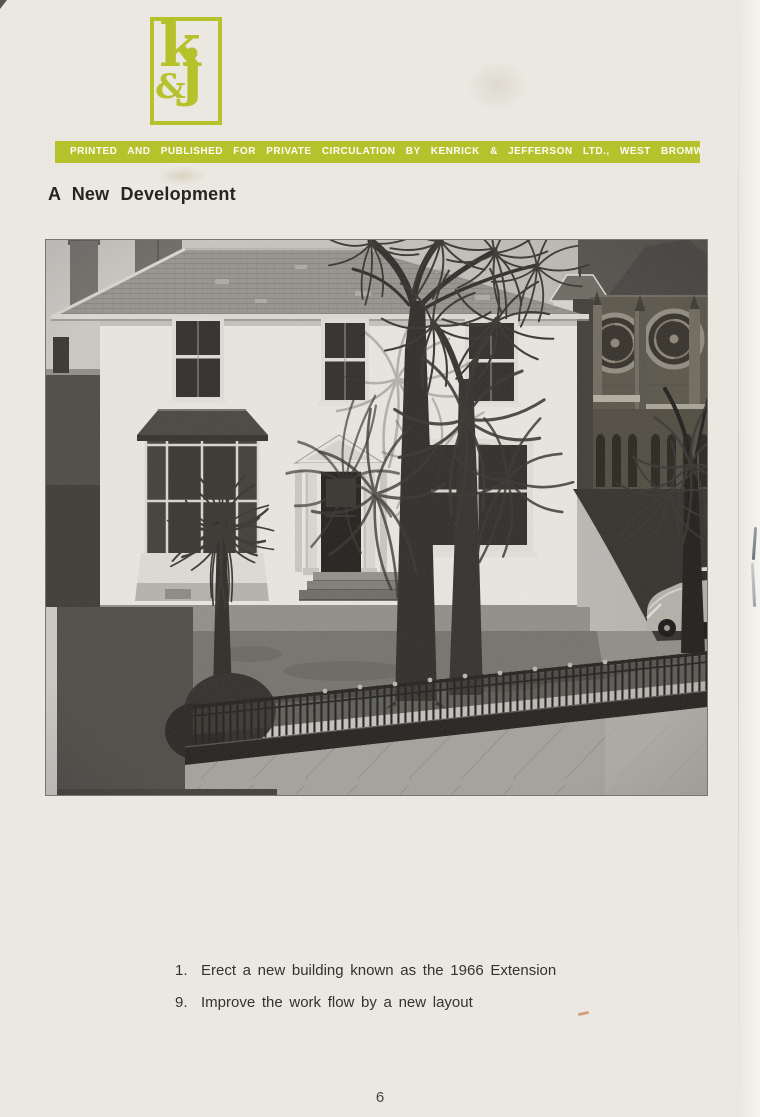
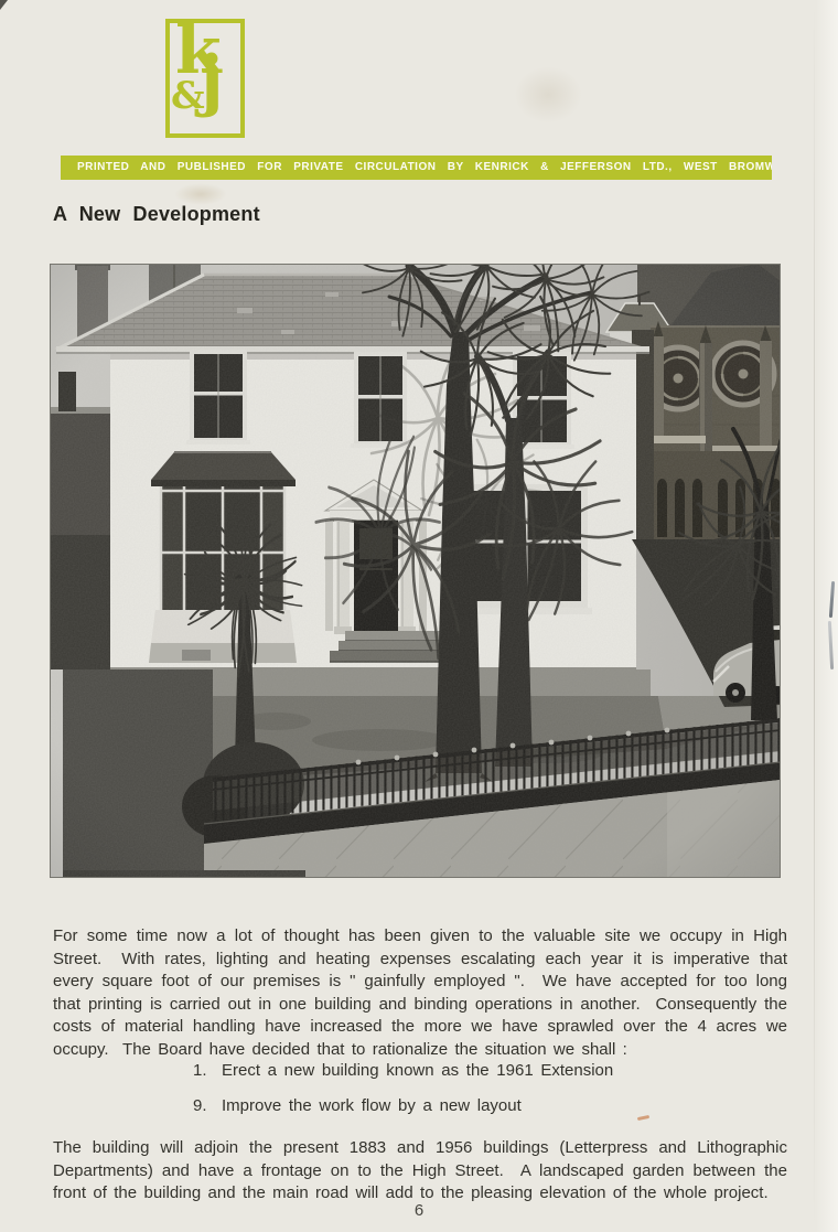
  k
  &
  j
  PRINTED AND PUBLISHED FOR PRIVATE CIRCULATION BY KENRICK & JEFFERSON LTD., WEST BROMW
  A New Development
+ For some time now a lot of thought has been given to the valuable site we occupy in High Street. With rates, lighting and heating expenses escalating each year it is imperative that every square foot of our premises is " gainfully employed ". We have accepted for too long that printing is carried out in one building and binding operations in another. Consequently the costs of material handling have increased the more we have sprawled over the 4 acres we occupy. The Board have decided that to rationalize the situation we shall :
- 1. Erect a new building known as the 1966 Extension
+ 1. Erect a new building known as the 1961 Extension
  9. Improve the work flow by a new layout
+ The building will adjoin the present 1883 and 1956 buildings (Letterpress and Lithographic Departments) and have a frontage on to the High Street. A landscaped garden between the front of the building and the main road will add to the pleasing elevation of the whole project.
  6
